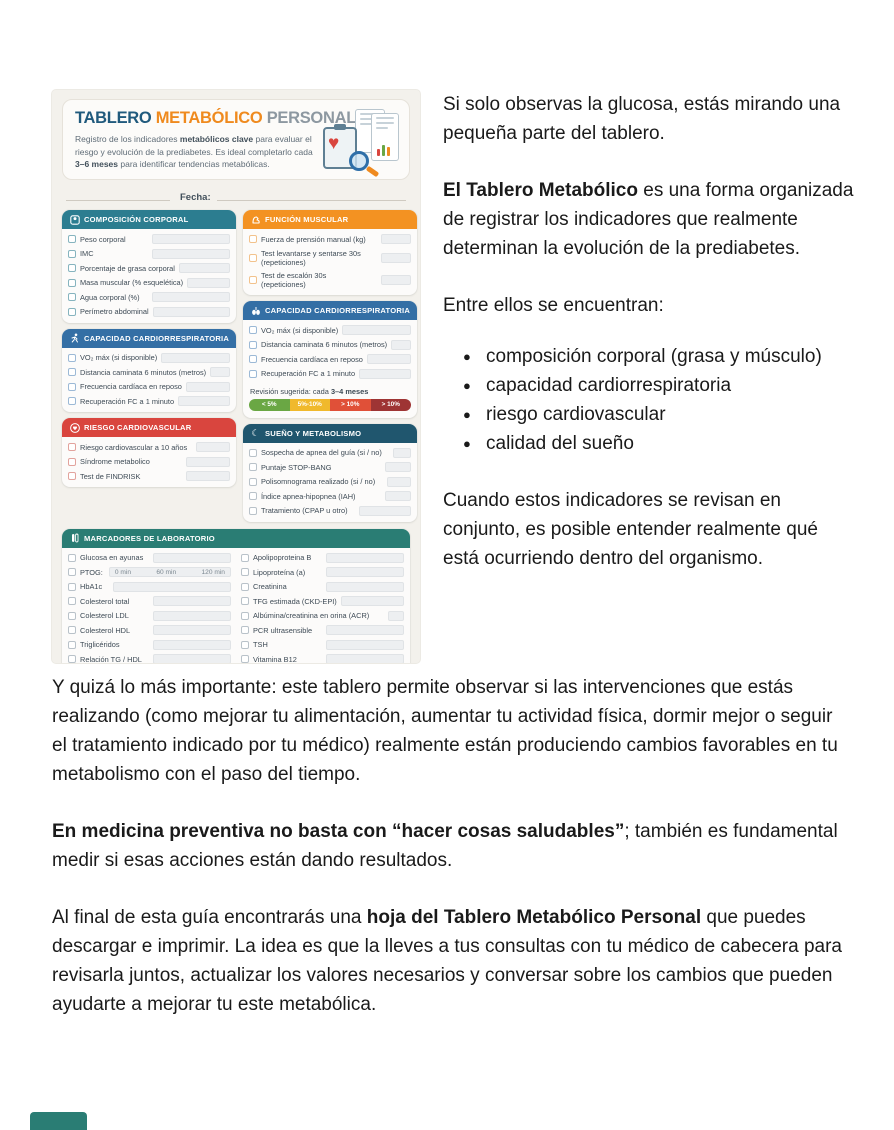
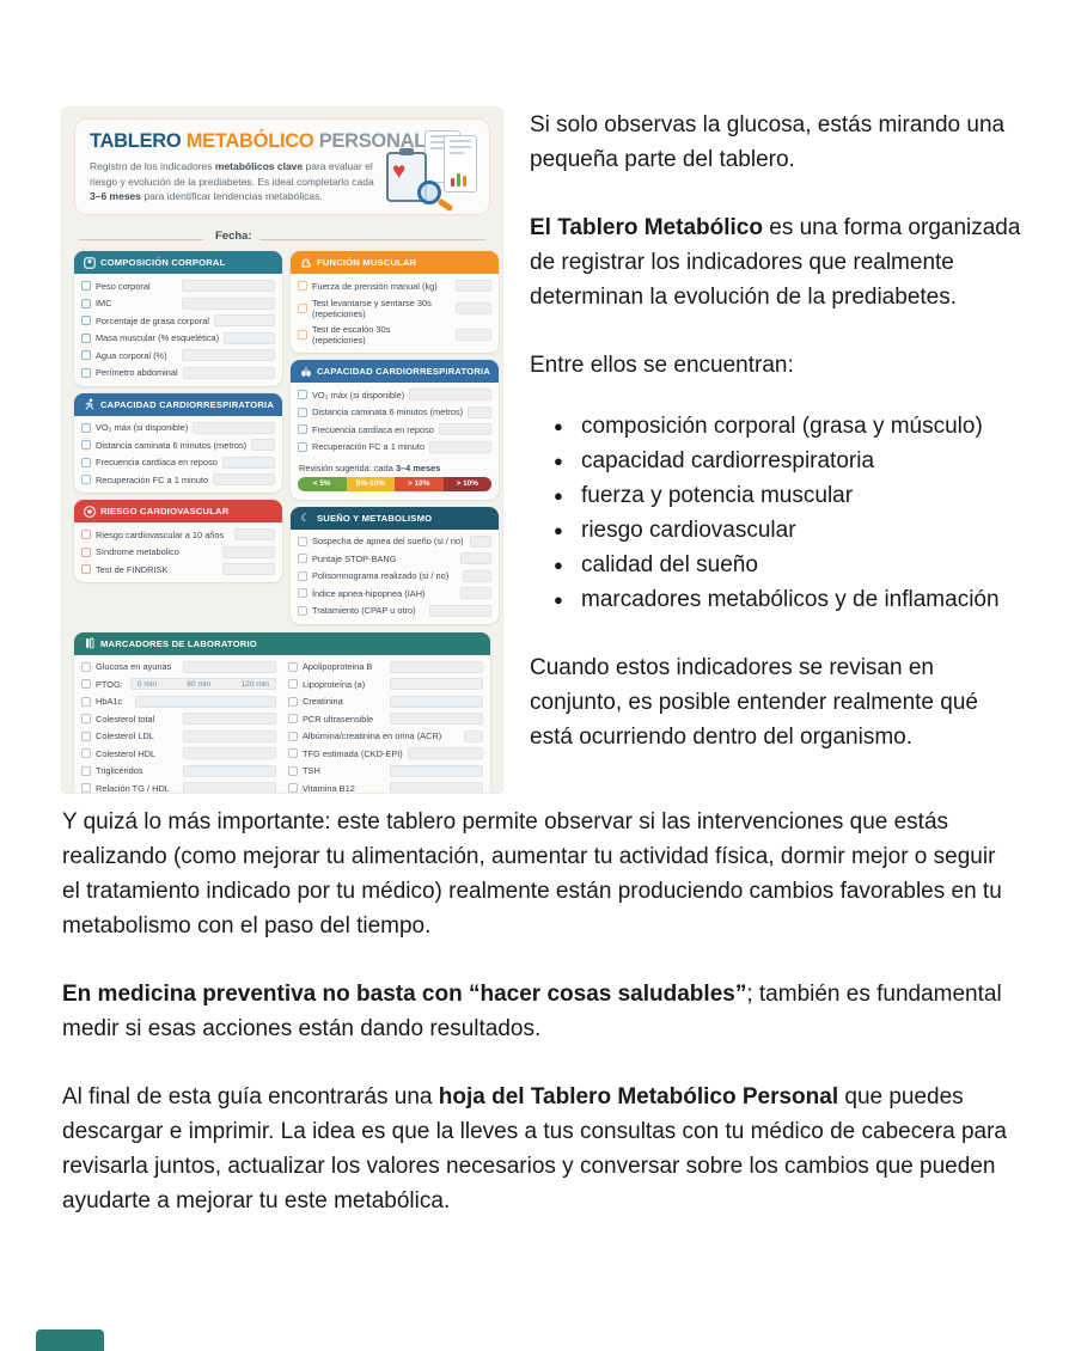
  TABLERO METABÓLICO PERSONAL
  Registro de los indicadores metabólicos clave para evaluar el riesgo y evolución de la prediabetes. Es ideal completarlo cada 3–6 meses para identificar tendencias metabólicas.
  ♥
  Fecha:
  COMPOSICIÓN CORPORAL
  Peso corporal
  IMC
  Porcentaje de grasa corporal
  Masa muscular (% esquelética)
  Agua corporal (%)
  Perímetro abdominal
  CAPACIDAD CARDIORRESPIRATORIA
  VO₂ máx (si disponible)
  Distancia caminata 6 minutos (metros)
  Frecuencia cardíaca en reposo
  Recuperación FC a 1 minuto
  RIESGO CARDIOVASCULAR
  Riesgo cardiovascular a 10 años
  Síndrome metabolico
  Test de FINDRISK
  FUNCIÓN MUSCULAR
  Fuerza de prensión manual (kg)
  Test levantarse y sentarse 30s (repeticiones)
  Test de escalón 30s (repeticiones)
  CAPACIDAD CARDIORRESPIRATORIA
  VO₂ máx (si disponible)
  Distancia caminata 6 minutos (metros)
  Frecuencia cardíaca en reposo
  Recuperación FC a 1 minuto
  Revisión sugerida: cada 3–4 meses
  ☾
  SUEÑO Y METABOLISMO
- Sospecha de apnea del guía (si / no)
+ Sospecha de apnea del sueño (si / no)
  Puntaje STOP-BANG
  Polisomnograma realizado (si / no)
  Índice apnea-hipopnea (IAH)
  Tratamiento (CPAP u otro)
  MARCADORES DE LABORATORIO
  Glucosa en ayunas
  PTOG:
  HbA1c
  Colesterol total
  Colesterol LDL
  Colesterol HDL
  Triglicéridos
  Relación TG / HDL
  Apolipoproteina B
  Lipoproteína (a)
  Creatinina
- TFG estimada (CKD-EPI)
+ PCR ultrasensible
  Albúmina/creatinina en orina (ACR)
- PCR ultrasensible
+ TFG estimada (CKD-EPI)
  TSH
  Vitamina B12
  Si solo observas la glucosa, estás mirando una pequeña parte del tablero.
  El Tablero Metabólico es una forma organizada de registrar los indicadores que realmente determinan la evolución de la prediabetes.
  Entre ellos se encuentran:
  composición corporal (grasa y músculo)
  capacidad cardiorrespiratoria
+ fuerza y potencia muscular
  riesgo cardiovascular
  calidad del sueño
+ marcadores metabólicos y de inflamación
  Cuando estos indicadores se revisan en conjunto, es posible entender realmente qué está ocurriendo dentro del organismo.
  Y quizá lo más importante: este tablero permite observar si las intervenciones que estás realizando (como mejorar tu alimentación, aumentar tu actividad física, dormir mejor o seguir el tratamiento indicado por tu médico) realmente están produciendo cambios favorables en tu metabolismo con el paso del tiempo.
  En medicina preventiva no basta con “hacer cosas saludables”; también es fundamental medir si esas acciones están dando resultados.
  Al final de esta guía encontrarás una hoja del Tablero Metabólico Personal que puedes descargar e imprimir. La idea es que la lleves a tus consultas con tu médico de cabecera para revisarla juntos, actualizar los valores necesarios y conversar sobre los cambios que pueden ayudarte a mejorar tu este metabólica.
